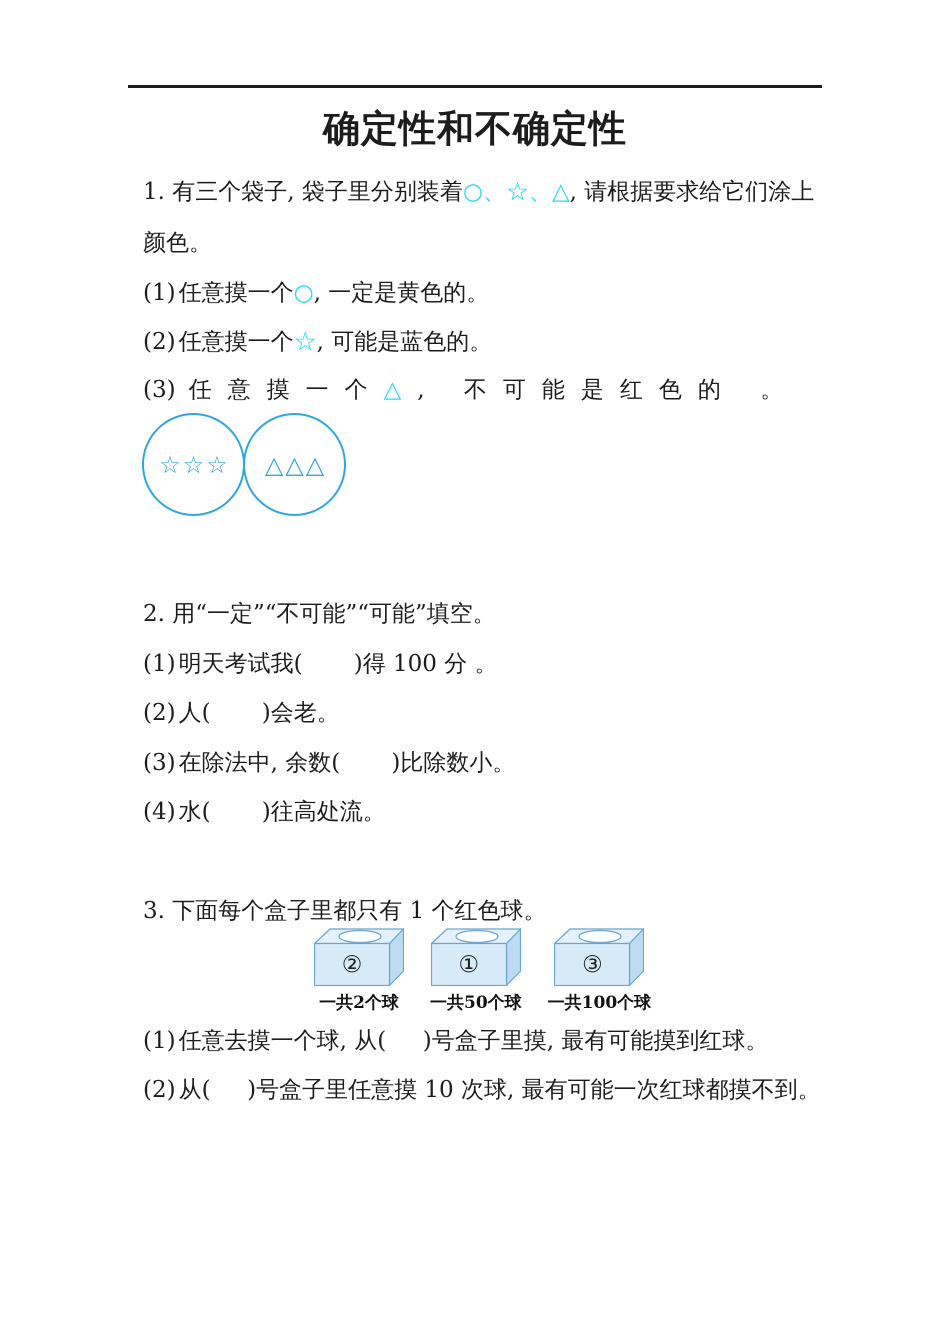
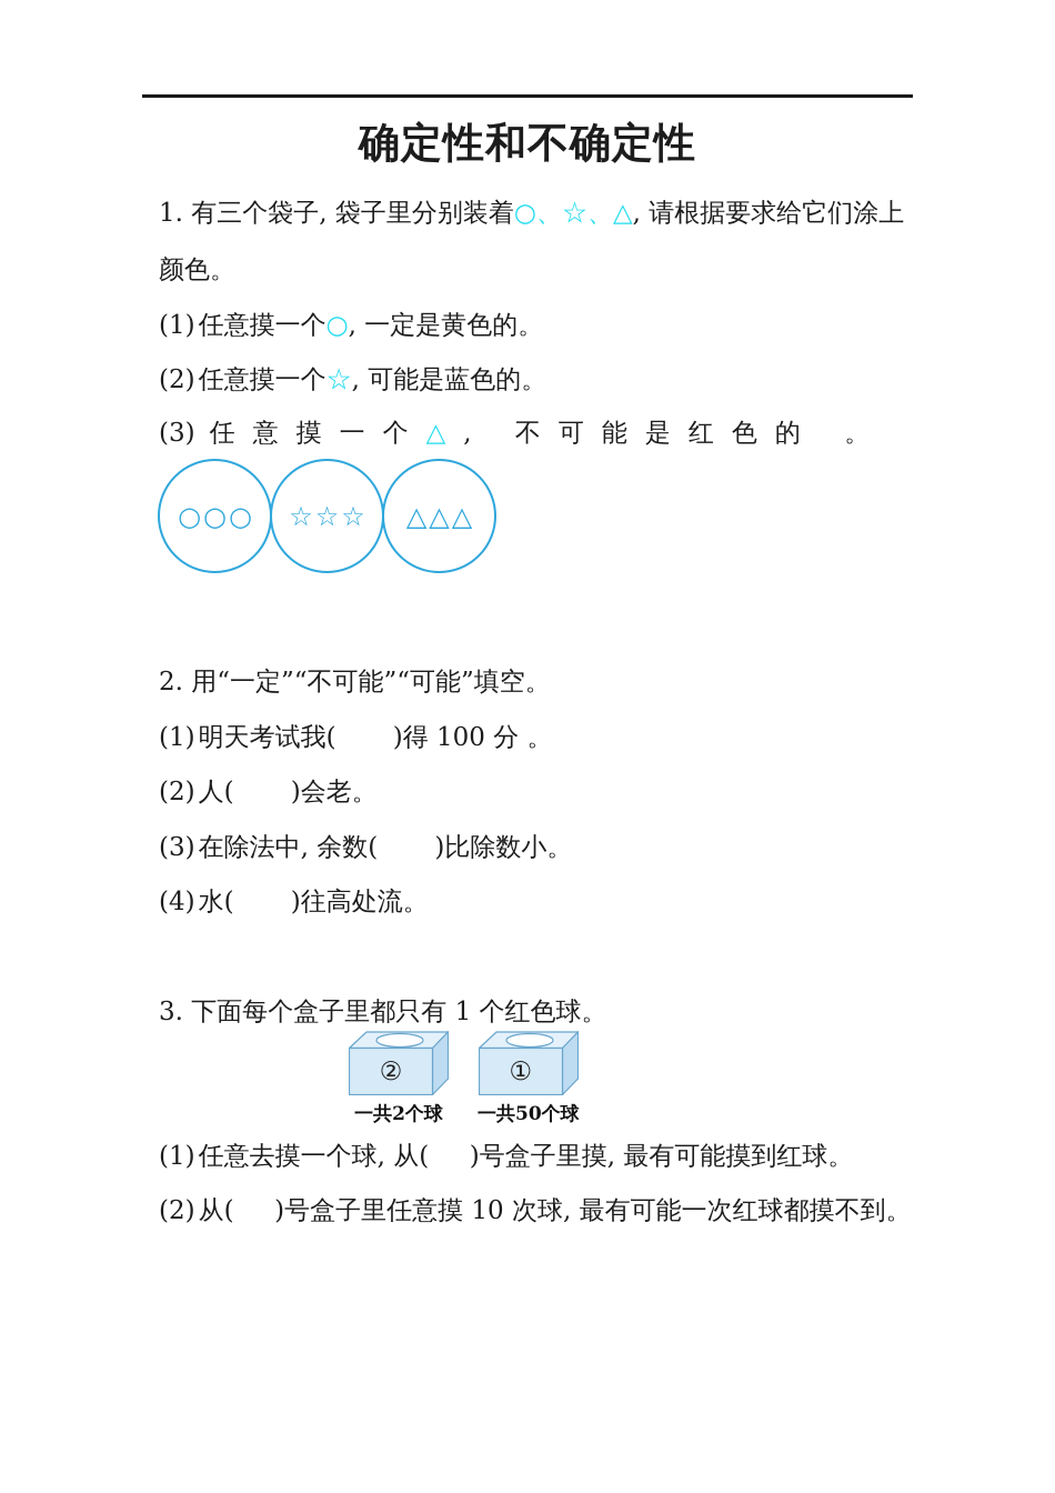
  确定性和不确定性
  1. 有三个袋子, 袋子里分别装着○、☆、△, 请根据要求给它们涂上
  颜色。
  (1)任意摸一个○, 一定是黄色的。
  (2)任意摸一个☆, 可能是蓝色的。
  (3) 任意摸一个△, 不可能是红色的 。
+ ○○○
  ☆☆☆
  △△△
  2. 用“一定”“不可能”“可能”填空。
  (1)明天考试我( )得 100 分 。
  (2)人( )会老。
  (3)在除法中, 余数( )比除数小。
  (4)水( )往高处流。
  3. 下面每个盒子里都只有 1 个红色球。
  ②
  一共2个球
  ①
  一共50个球
- ③
- 一共100个球
  (1)任意去摸一个球, 从( )号盒子里摸, 最有可能摸到红球。
  (2)从( )号盒子里任意摸 10 次球, 最有可能一次红球都摸不到。
